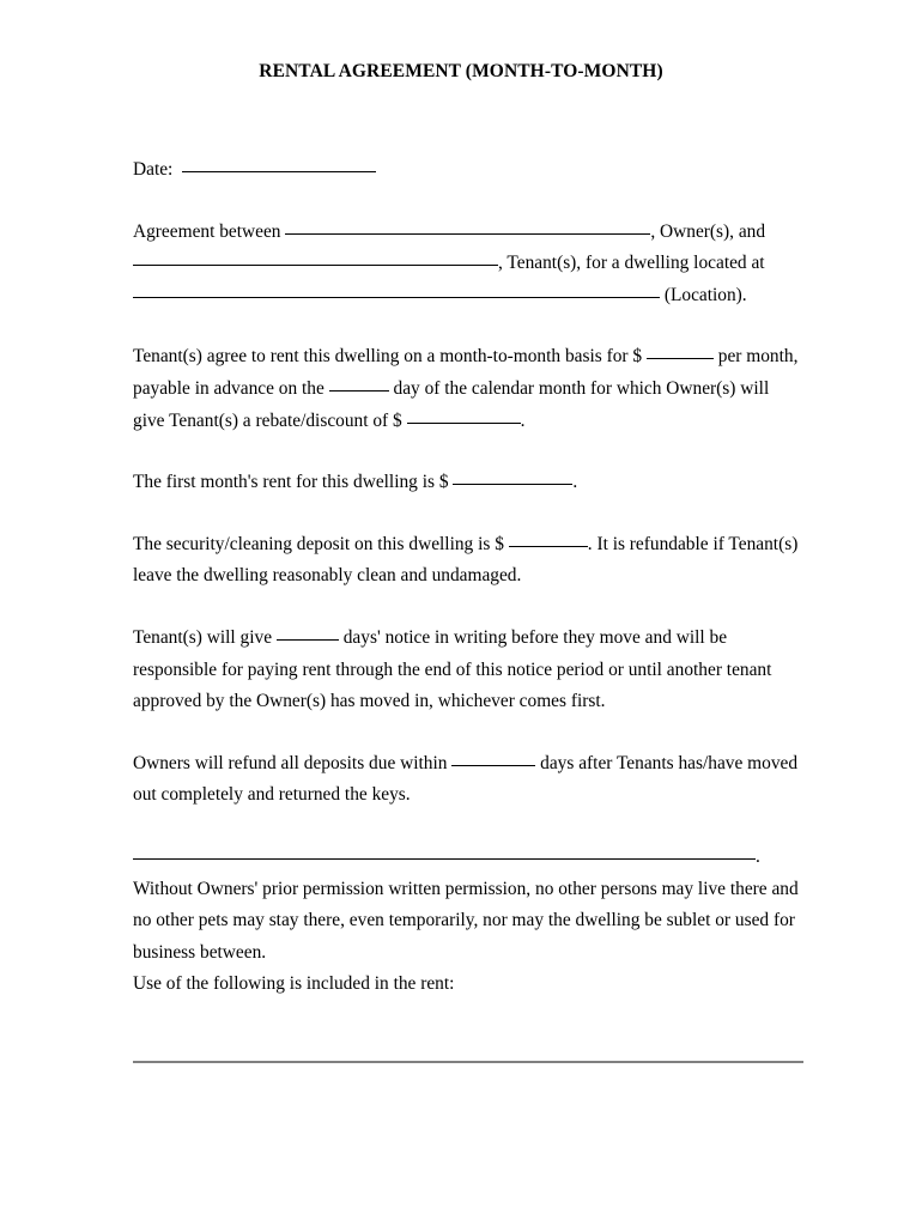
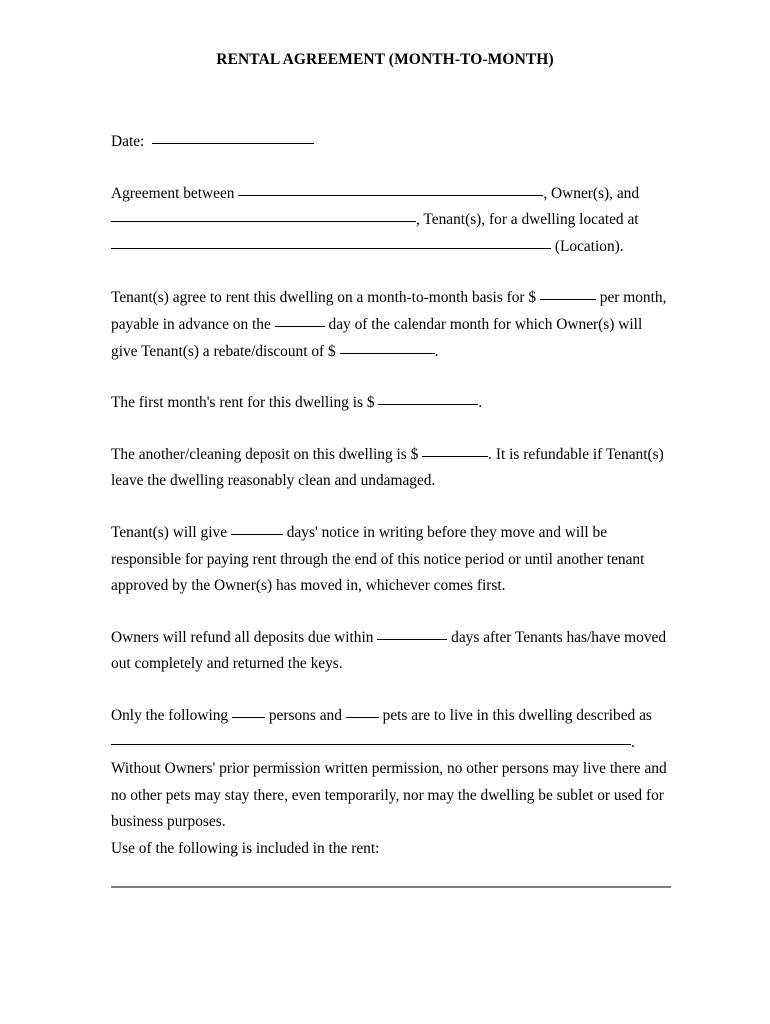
  RENTAL AGREEMENT (MONTH-TO-MONTH)
  Date:
  Agreement between , Owner(s), and , Tenant(s), for a dwelling located at (Location).
  Tenant(s) agree to rent this dwelling on a month-to-month basis for $ per month, payable in advance on the day of the calendar month for which Owner(s) will give Tenant(s) a rebate/discount of $ .
  The first month's rent for this dwelling is $ .
- The security/cleaning deposit on this dwelling is $ . It is refundable if Tenant(s) leave the dwelling reasonably clean and undamaged.
+ The another/cleaning deposit on this dwelling is $ . It is refundable if Tenant(s) leave the dwelling reasonably clean and undamaged.
  Tenant(s) will give days' notice in writing before they move and will be responsible for paying rent through the end of this notice period or until another tenant approved by the Owner(s) has moved in, whichever comes first.
  Owners will refund all deposits due within days after Tenants has/have moved out completely and returned the keys.
+ Only the following persons and pets are to live in this dwelling described as
  .
- Without Owners' prior permission written permission, no other persons may live there and no other pets may stay there, even temporarily, nor may the dwelling be sublet or used for business between.
+ Without Owners' prior permission written permission, no other persons may live there and no other pets may stay there, even temporarily, nor may the dwelling be sublet or used for business purposes.
  Use of the following is included in the rent:
